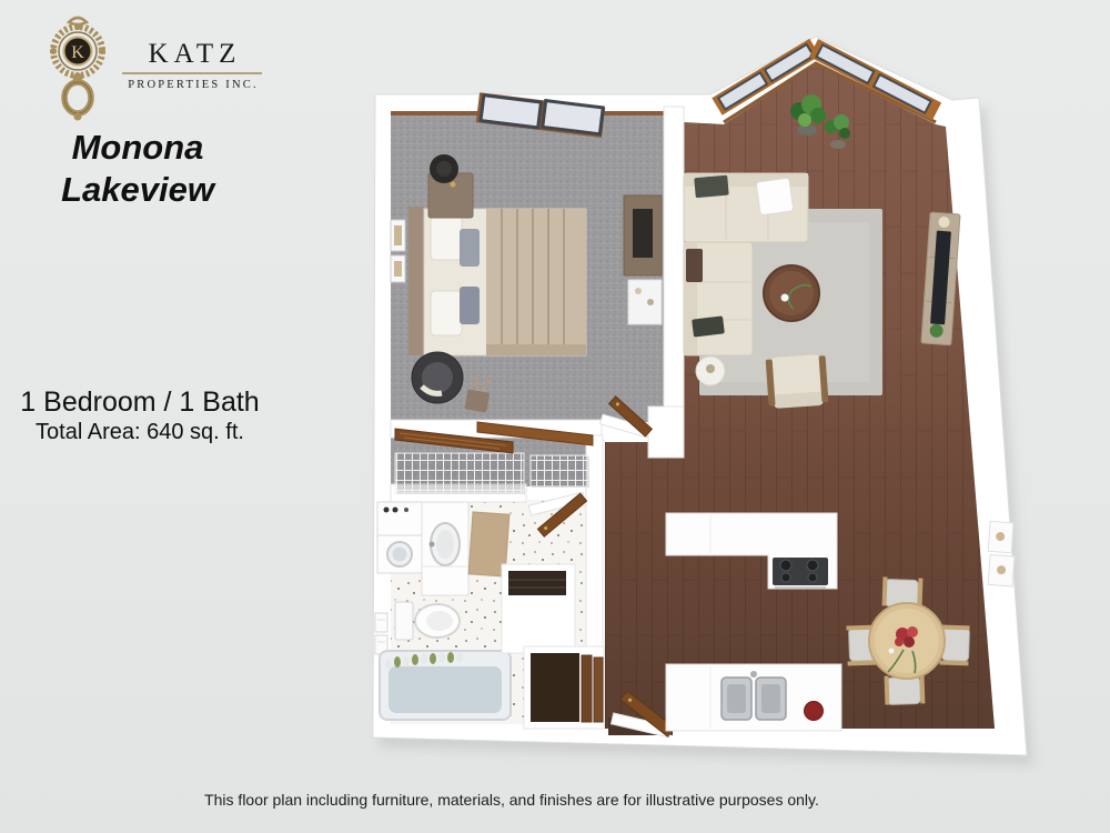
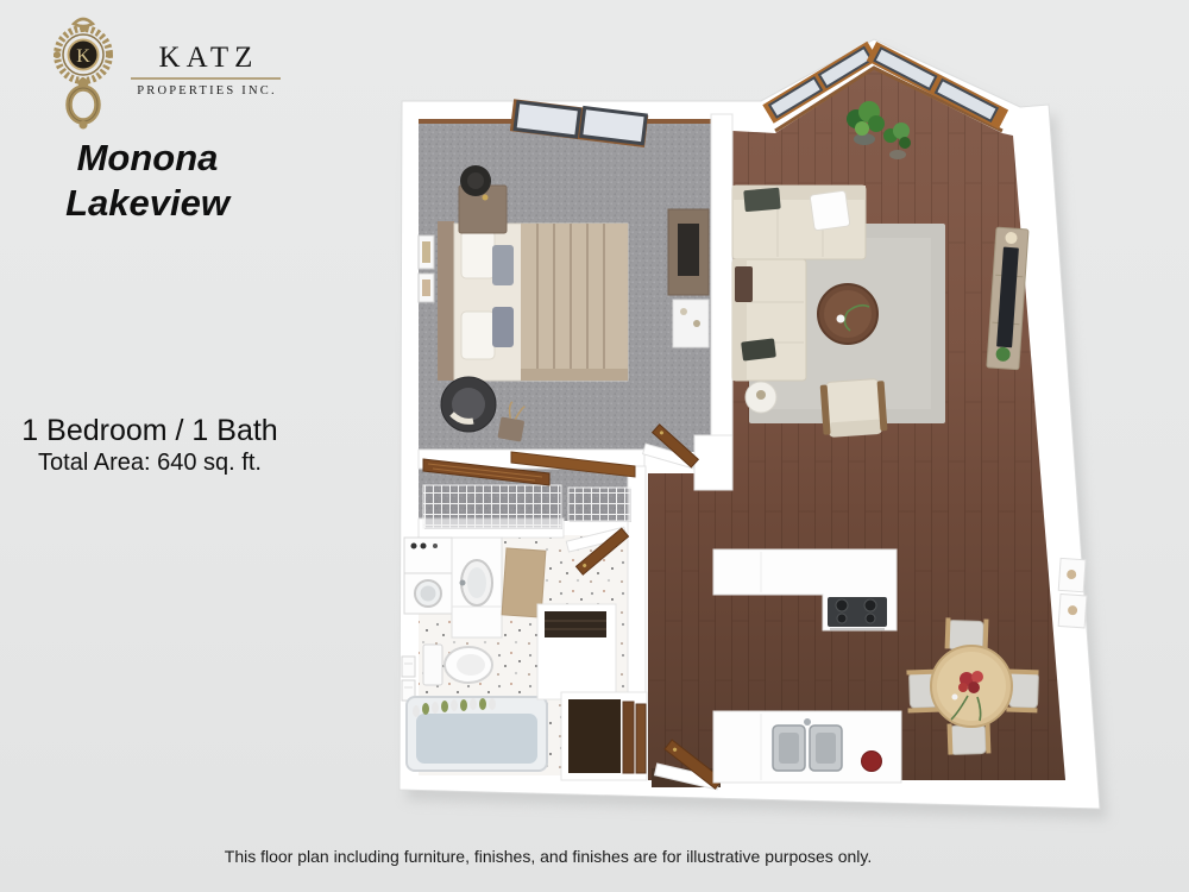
  K
  KATZ
  PROPERTIES INC.
  Monona
  Lakeview
  1 Bedroom / 1 Bath
  Total Area: 640 sq. ft.
- This floor plan including furniture, materials, and finishes are for illustrative purposes only.
+ This floor plan including furniture, finishes, and finishes are for illustrative purposes only.
